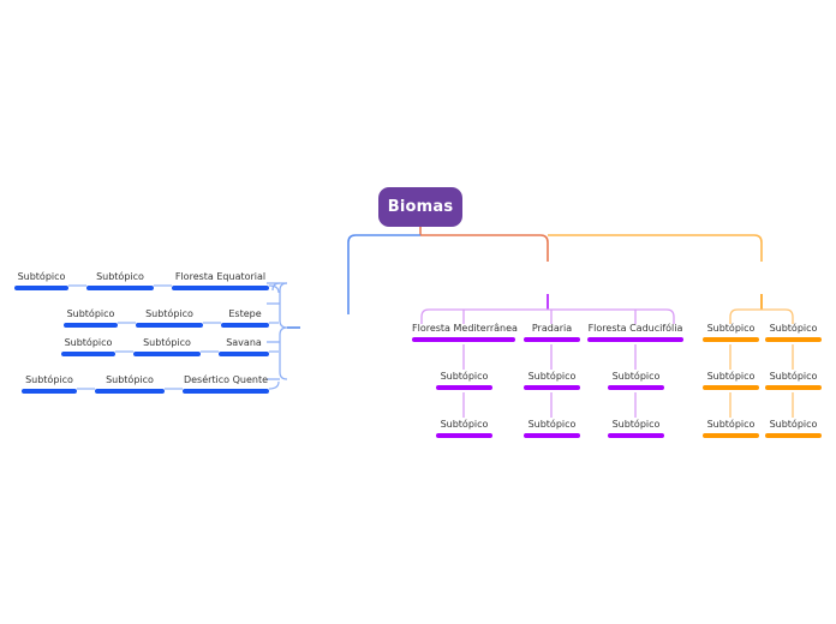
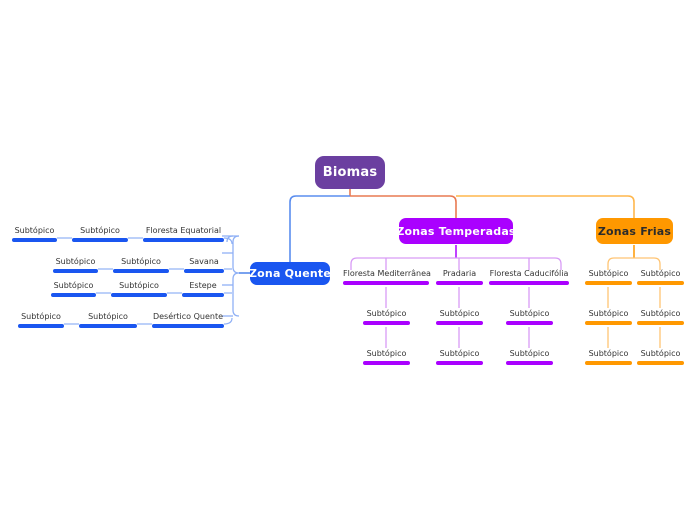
  Biomas
+ Zona Quente
+ Zonas Temperadas
+ Zonas Frias
  Floresta Equatorial
  Subtópico
  Subtópico
- Estepe
+ Savana
  Subtópico
  Subtópico
- Savana
+ Estepe
  Subtópico
  Subtópico
  Desértico Quente
  Subtópico
  Subtópico
  Floresta Mediterrânea
  Subtópico
  Subtópico
  Pradaria
  Subtópico
  Subtópico
  Floresta Caducifólia
  Subtópico
  Subtópico
  Subtópico
  Subtópico
  Subtópico
  Subtópico
  Subtópico
  Subtópico
